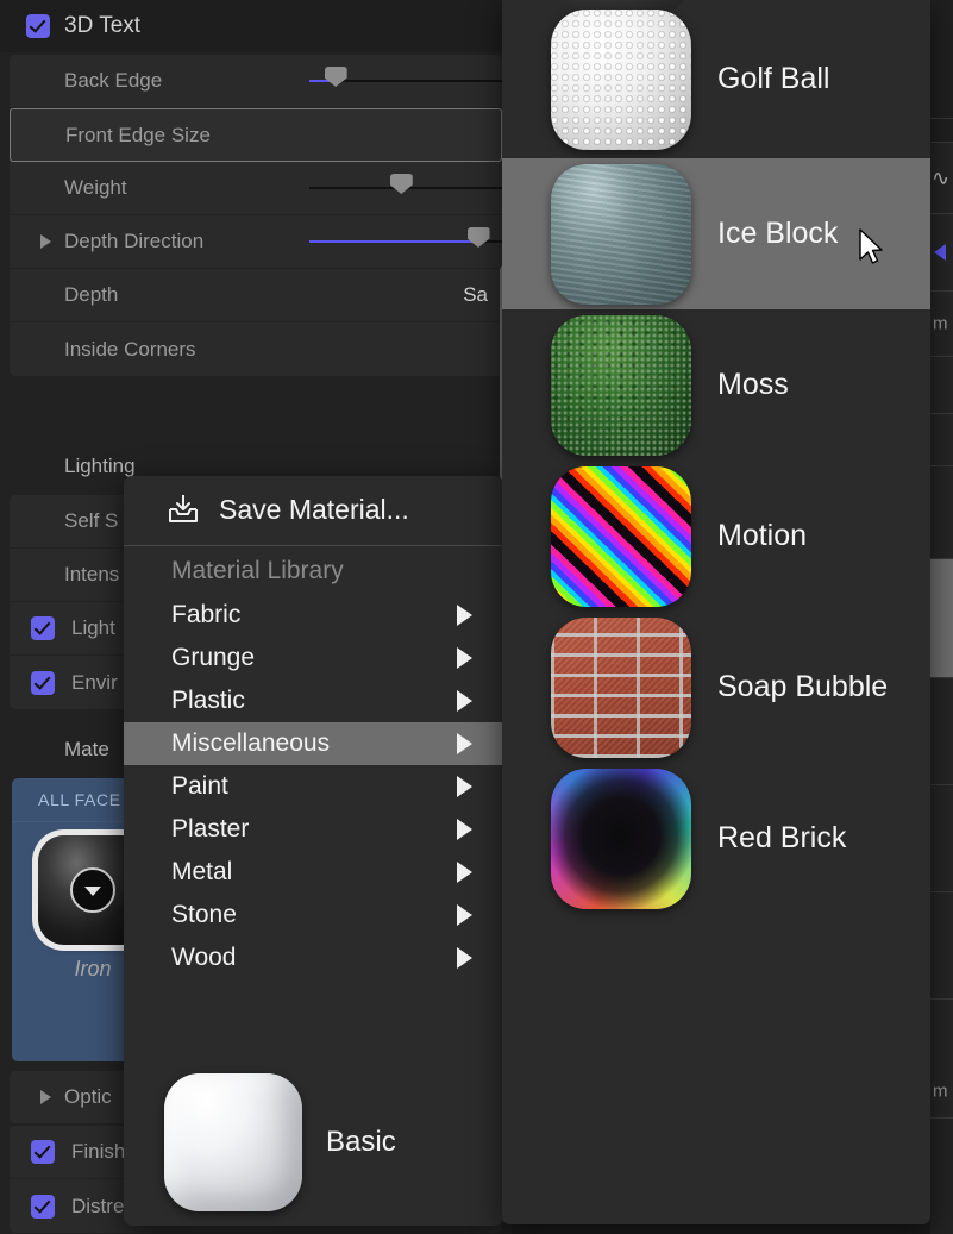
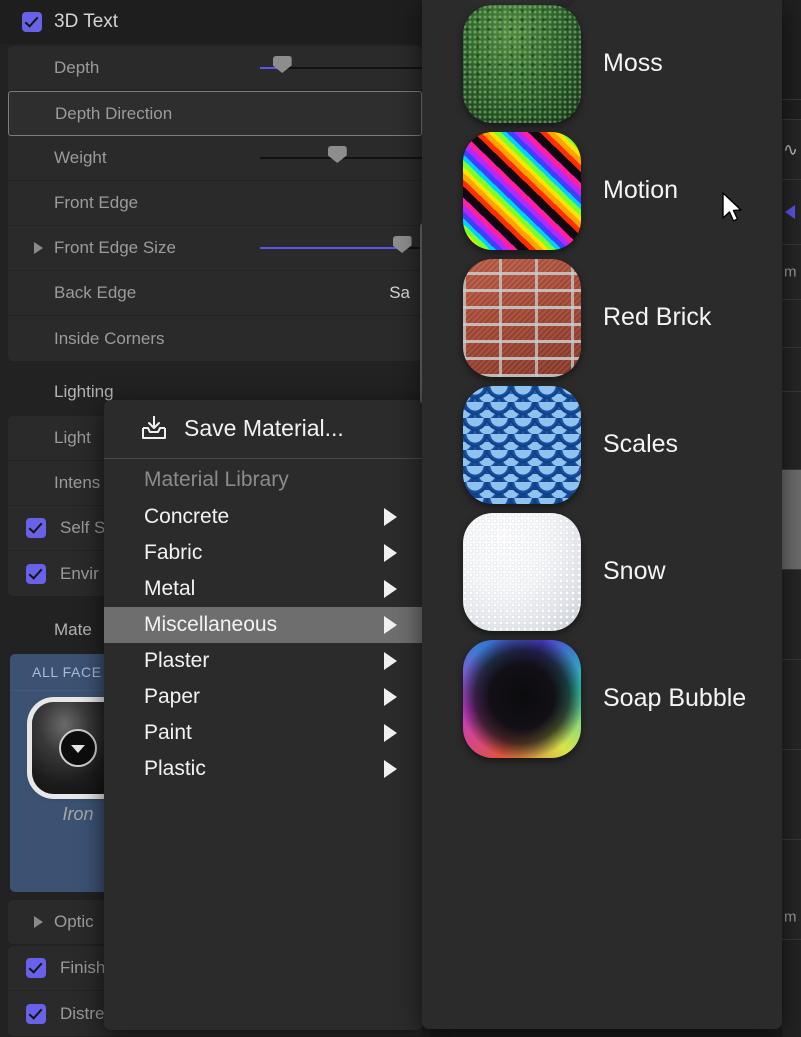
  3D Text
- Back Edge
+ Depth
- Front Edge Size
+ Depth Direction
  Weight
+ Front Edge
- Depth Direction
+ Front Edge Size
- Depth
+ Back Edge
  Sa
  Inside Corners
  Lighting
- Self S
+ Light
  Intens
- Light
+ Self S
  Envir
  Mate
  ALL FACE
  Iron
  Optic
  Finish
  Distre
  ∿
  m
  m
  Save Material...
  Material Library
+ Concrete
  Fabric
- Grunge
- Plastic
+ Metal
  Miscellaneous
- Paint
+ Plaster
+ Paper
- Plaster
+ Paint
- Metal
+ Plastic
- Stone
- Wood
- Basic
- Golf Ball
- Ice Block
  Moss
  Motion
- Soap Bubble
+ Red Brick
+ Scales
+ Snow
- Red Brick
+ Soap Bubble
